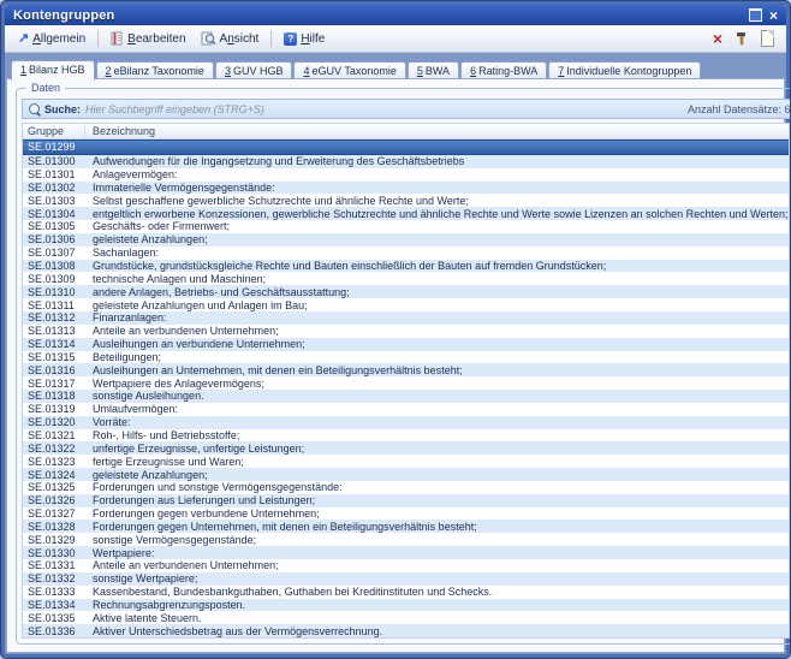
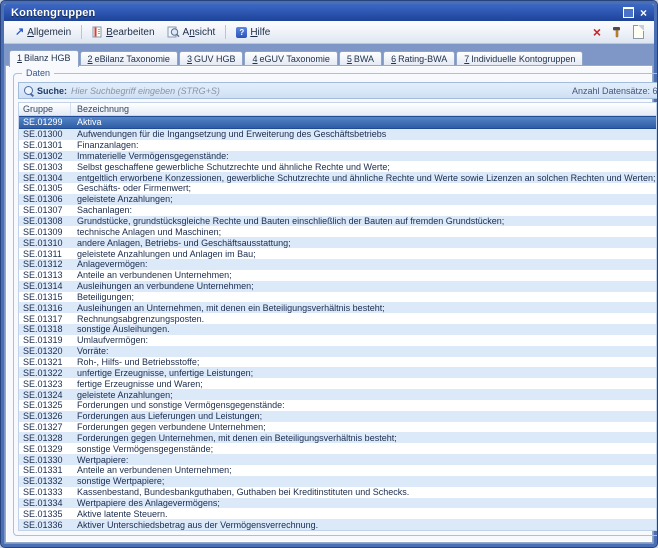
  Kontengruppen
  ×
  ↗
  Allgemein
  Bearbeiten
  Ansicht
  ?
  Hilfe
  ×
  1 Bilanz HGB
  2 eBilanz Taxonomie
  3 GUV HGB
  4 eGUV Taxonomie
  5 BWA
  6 Rating-BWA
  7 Individuelle Kontogruppen
  Daten
  Suche:
  Hier Suchbegriff eingeben (STRG+S)
  Anzahl Datensätze: 6
  Gruppe
  Bezeichnung
  SE.01299
+ Aktiva
  SE.01300
  Aufwendungen für die Ingangsetzung und Erweiterung des Geschäftsbetriebs
  SE.01301
- Anlagevermögen:
+ Finanzanlagen:
  SE.01302
  Immaterielle Vermögensgegenstände:
  SE.01303
  Selbst geschaffene gewerbliche Schutzrechte und ähnliche Rechte und Werte;
  SE.01304
  entgeltlich erworbene Konzessionen, gewerbliche Schutzrechte und ähnliche Rechte und Werte sowie Lizenzen an solchen Rechten und Werten;
  SE.01305
  Geschäfts- oder Firmenwert;
  SE.01306
  geleistete Anzahlungen;
  SE.01307
  Sachanlagen:
  SE.01308
  Grundstücke, grundstücksgleiche Rechte und Bauten einschließlich der Bauten auf fremden Grundstücken;
  SE.01309
  technische Anlagen und Maschinen;
  SE.01310
  andere Anlagen, Betriebs- und Geschäftsausstattung;
  SE.01311
  geleistete Anzahlungen und Anlagen im Bau;
  SE.01312
- Finanzanlagen:
+ Anlagevermögen:
  SE.01313
  Anteile an verbundenen Unternehmen;
  SE.01314
  Ausleihungen an verbundene Unternehmen;
  SE.01315
  Beteiligungen;
  SE.01316
  Ausleihungen an Unternehmen, mit denen ein Beteiligungsverhältnis besteht;
  SE.01317
- Wertpapiere des Anlagevermögens;
+ Rechnungsabgrenzungsposten.
  SE.01318
  sonstige Ausleihungen.
  SE.01319
  Umlaufvermögen:
  SE.01320
  Vorräte:
  SE.01321
  Roh-, Hilfs- und Betriebsstoffe;
  SE.01322
  unfertige Erzeugnisse, unfertige Leistungen;
  SE.01323
  fertige Erzeugnisse und Waren;
  SE.01324
  geleistete Anzahlungen;
  SE.01325
  Forderungen und sonstige Vermögensgegenstände:
  SE.01326
  Forderungen aus Lieferungen und Leistungen;
  SE.01327
  Forderungen gegen verbundene Unternehmen;
  SE.01328
  Forderungen gegen Unternehmen, mit denen ein Beteiligungsverhältnis besteht;
  SE.01329
  sonstige Vermögensgegenstände;
  SE.01330
  Wertpapiere:
  SE.01331
  Anteile an verbundenen Unternehmen;
  SE.01332
  sonstige Wertpapiere;
  SE.01333
  Kassenbestand, Bundesbankguthaben, Guthaben bei Kreditinstituten und Schecks.
  SE.01334
- Rechnungsabgrenzungsposten.
+ Wertpapiere des Anlagevermögens;
  SE.01335
  Aktive latente Steuern.
  SE.01336
  Aktiver Unterschiedsbetrag aus der Vermögensverrechnung.
